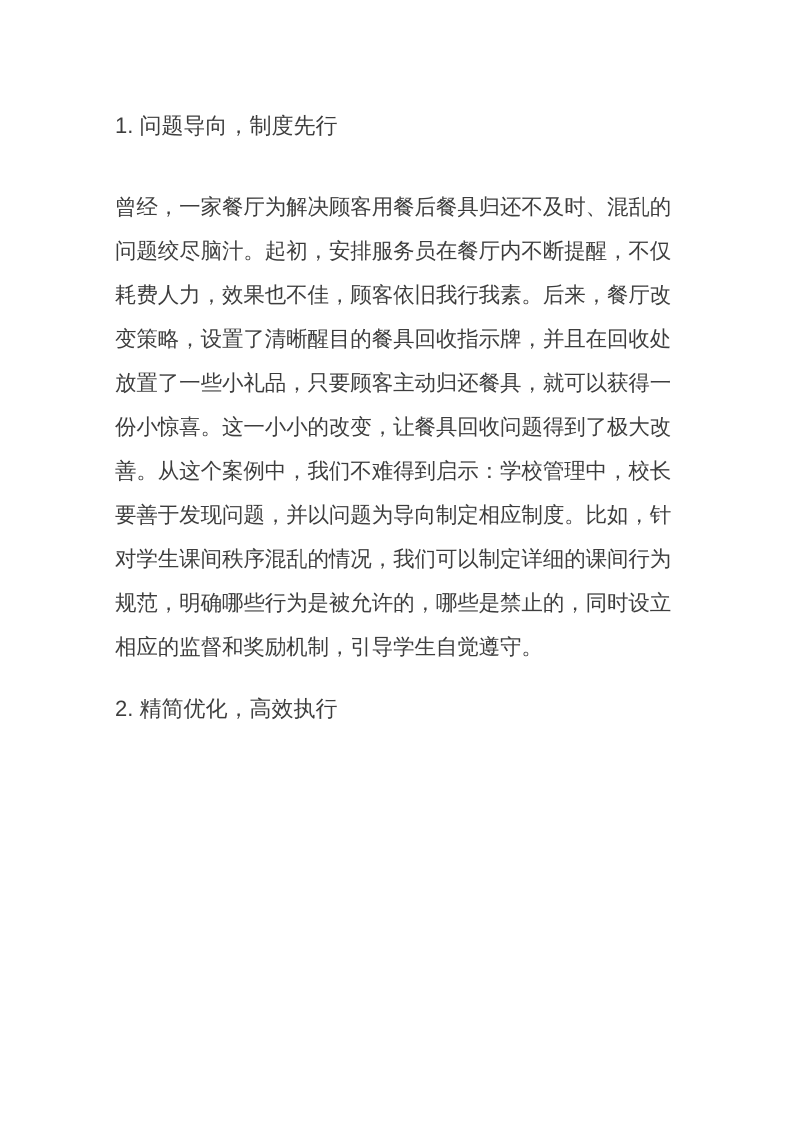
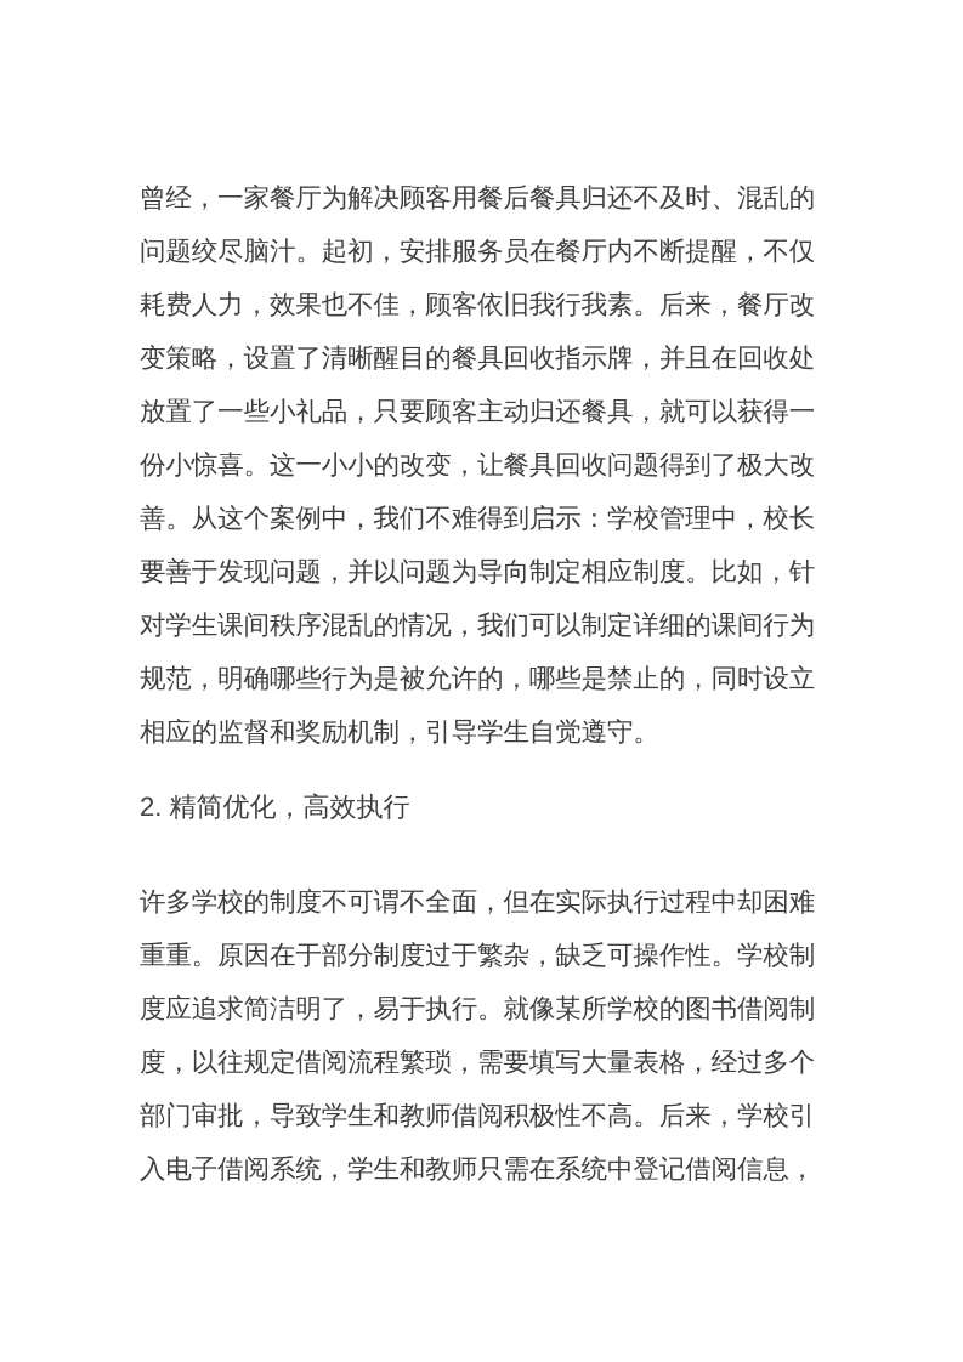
- 1. 问题导向，制度先行
  曾经，一家餐厅为解决顾客用餐后餐具归还不及时、混乱的
  问题绞尽脑汁。起初，安排服务员在餐厅内不断提醒，不仅
  耗费人力，效果也不佳，顾客依旧我行我素。后来，餐厅改
  变策略，设置了清晰醒目的餐具回收指示牌，并且在回收处
  放置了一些小礼品，只要顾客主动归还餐具，就可以获得一
  份小惊喜。这一小小的改变，让餐具回收问题得到了极大改
  善。从这个案例中，我们不难得到启示：学校管理中，校长
  要善于发现问题，并以问题为导向制定相应制度。比如，针
  对学生课间秩序混乱的情况，我们可以制定详细的课间行为
  规范，明确哪些行为是被允许的，哪些是禁止的，同时设立
  相应的监督和奖励机制，引导学生自觉遵守。
  2. 精简优化，高效执行
+ 许多学校的制度不可谓不全面，但在实际执行过程中却困难
+ 重重。原因在于部分制度过于繁杂，缺乏可操作性。学校制
+ 度应追求简洁明了，易于执行。就像某所学校的图书借阅制
+ 度，以往规定借阅流程繁琐，需要填写大量表格，经过多个
+ 部门审批，导致学生和教师借阅积极性不高。后来，学校引
+ 入电子借阅系统，学生和教师只需在系统中登记借阅信息，
